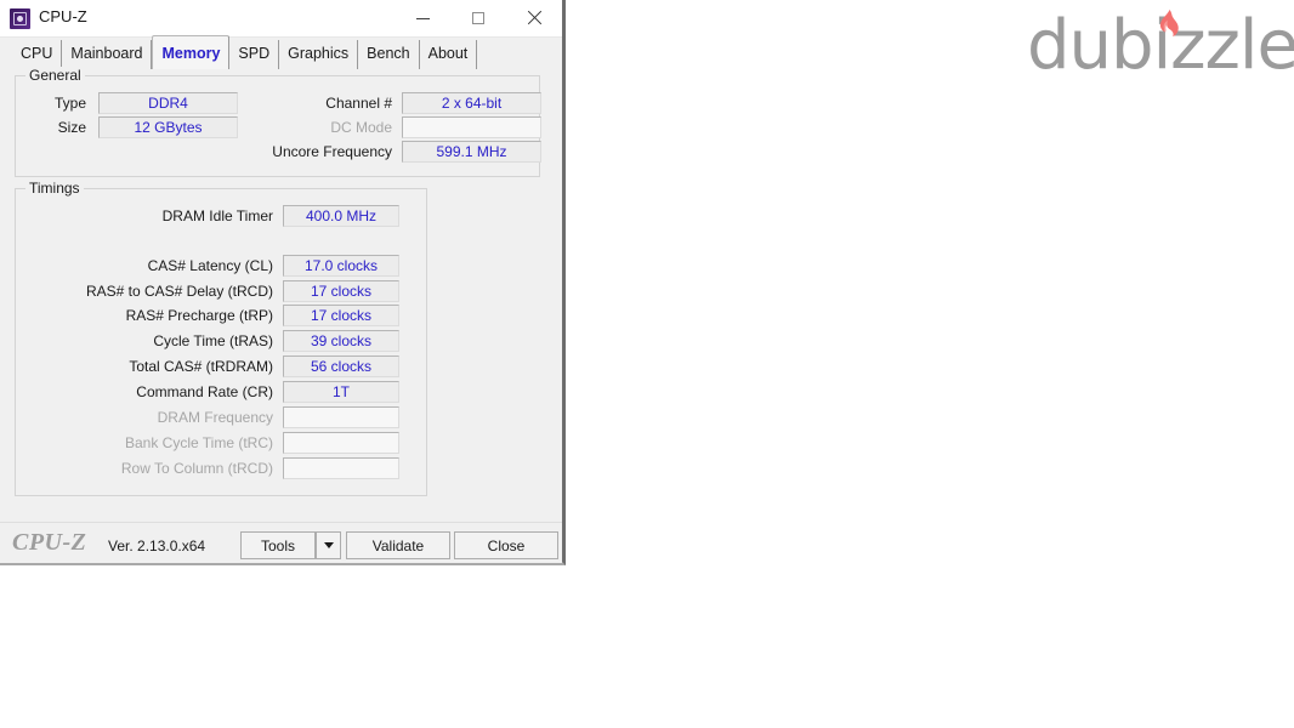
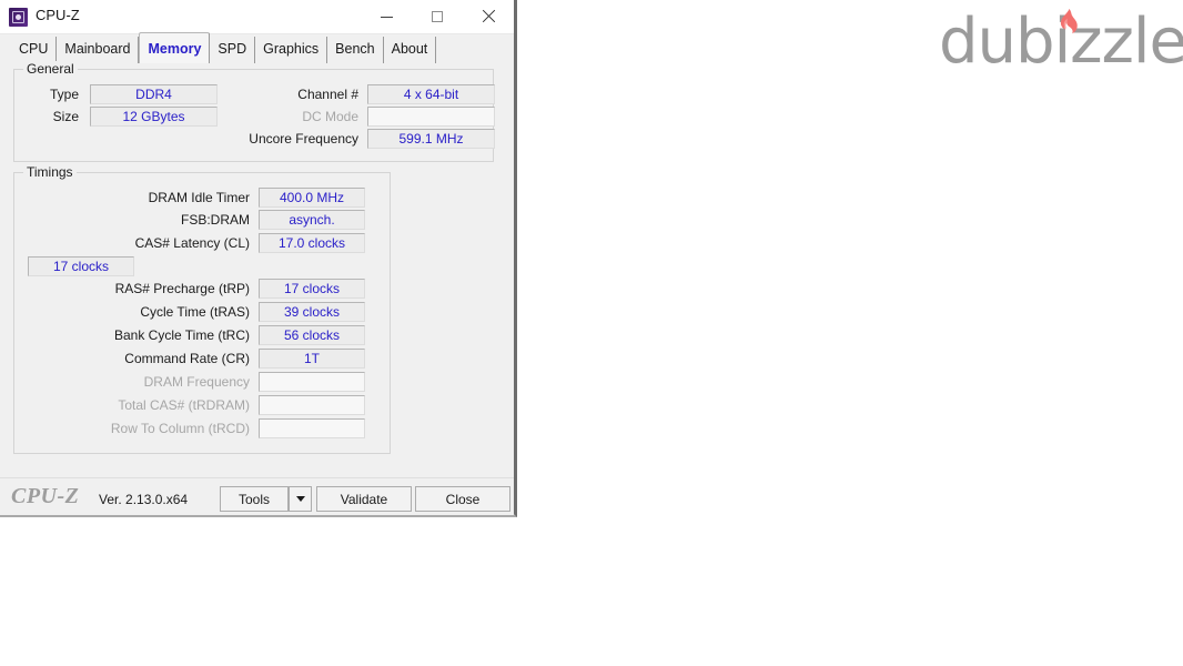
  CPU-Z
  CPU
  Mainboard
  Memory
  SPD
  Graphics
  Bench
  About
  General
  Type
  DDR4
  Size
  12 GBytes
  Channel #
- 2 x 64-bit
+ 4 x 64-bit
  DC Mode
  Uncore Frequency
  599.1 MHz
  Timings
  DRAM Idle Timer
  400.0 MHz
+ FSB:DRAM
+ asynch.
  CAS# Latency (CL)
  17.0 clocks
- RAS# to CAS# Delay (tRCD)
  17 clocks
  RAS# Precharge (tRP)
  17 clocks
  Cycle Time (tRAS)
  39 clocks
- Total CAS# (tRDRAM)
+ Bank Cycle Time (tRC)
  56 clocks
  Command Rate (CR)
  1T
  DRAM Frequency
- Bank Cycle Time (tRC)
+ Total CAS# (tRDRAM)
  Row To Column (tRCD)
  CPU-Z
  Ver. 2.13.0.x64
  Tools
  Validate
  Close
  dubizzle
